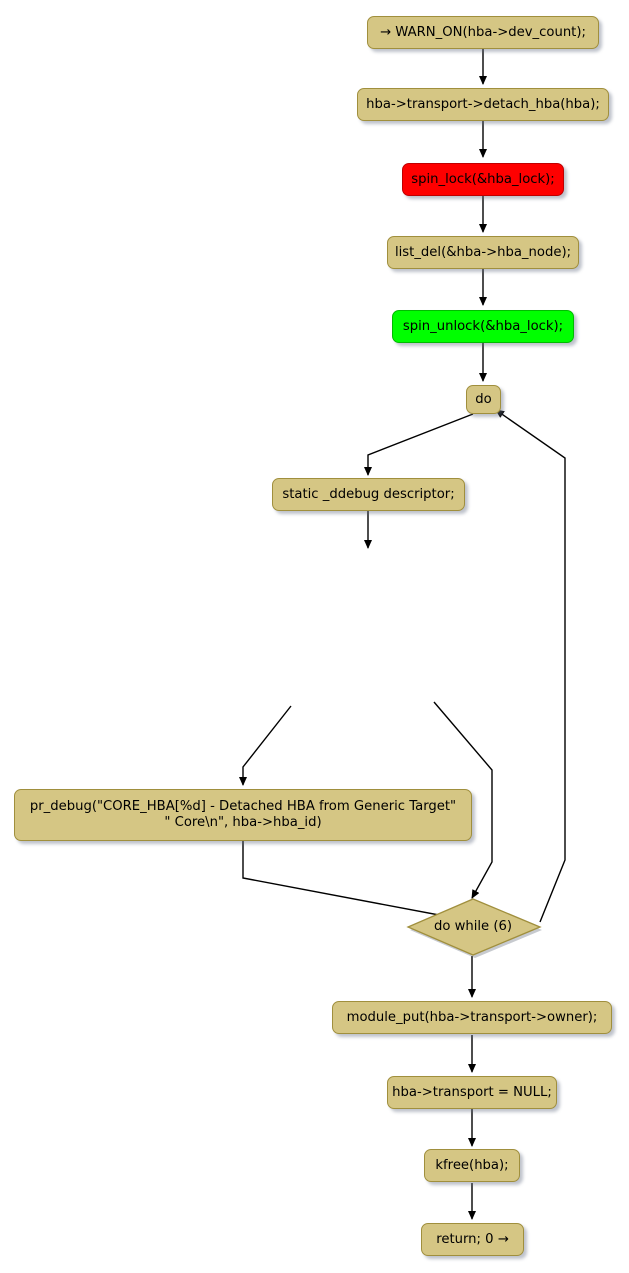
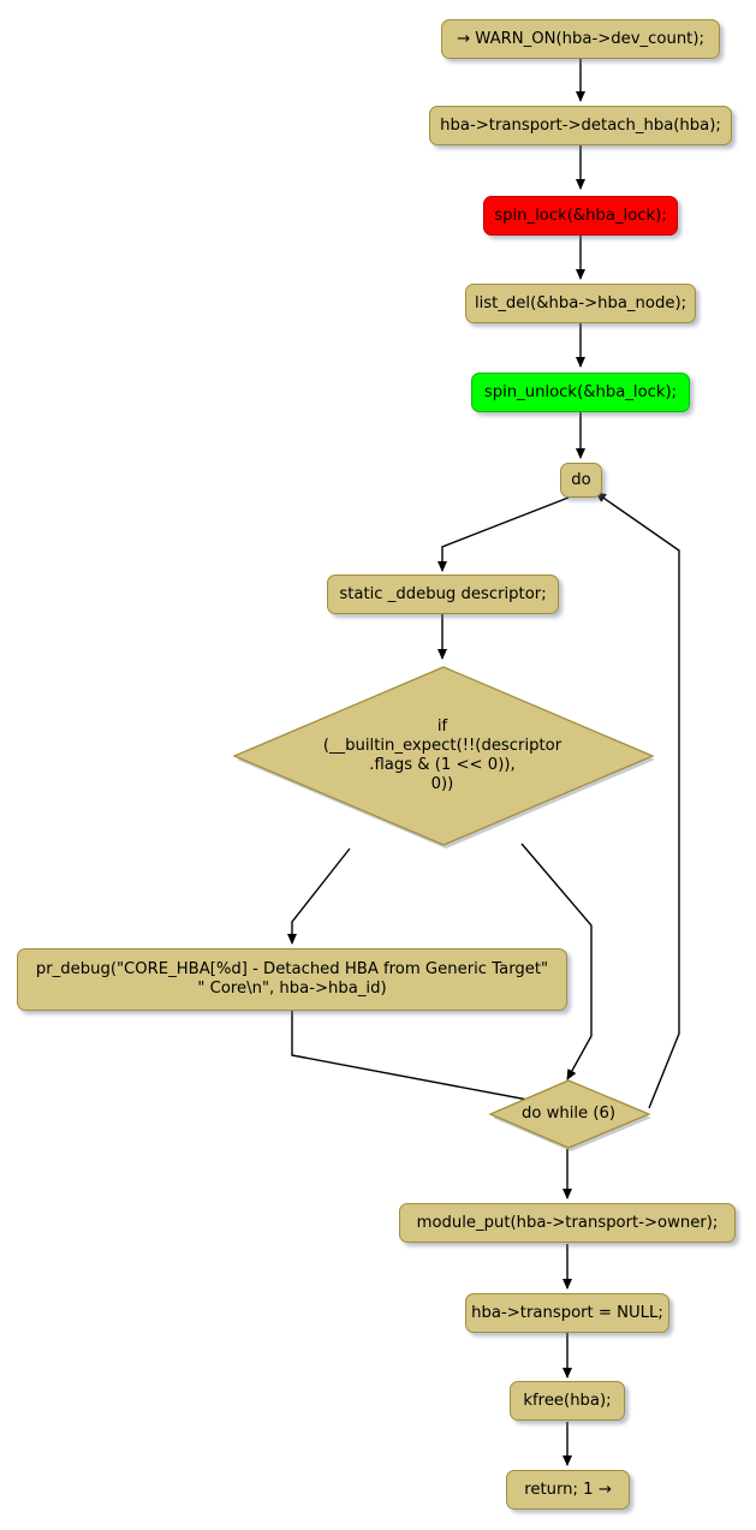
  → WARN_ON(hba->dev_count);
  hba->transport->detach_hba(hba);
  spin_lock(&hba_lock);
  list_del(&hba->hba_node);
  spin_unlock(&hba_lock);
  do
  static _ddebug descriptor;
+ if
+ (__builtin_expect(!!(descriptor
+ .flags & (1 << 0)),
+ 0))
  pr_debug("CORE_HBA[%d] - Detached HBA from Generic Target"
  " Core\n", hba->hba_id)
  do while (6)
  module_put(hba->transport->owner);
  hba->transport = NULL;
  kfree(hba);
- return; 0 →
+ return; 1 →
